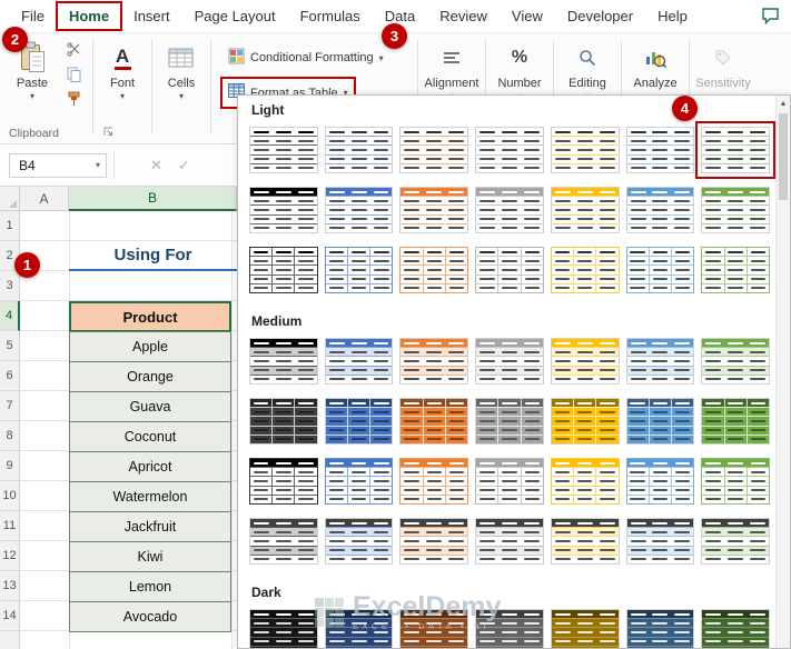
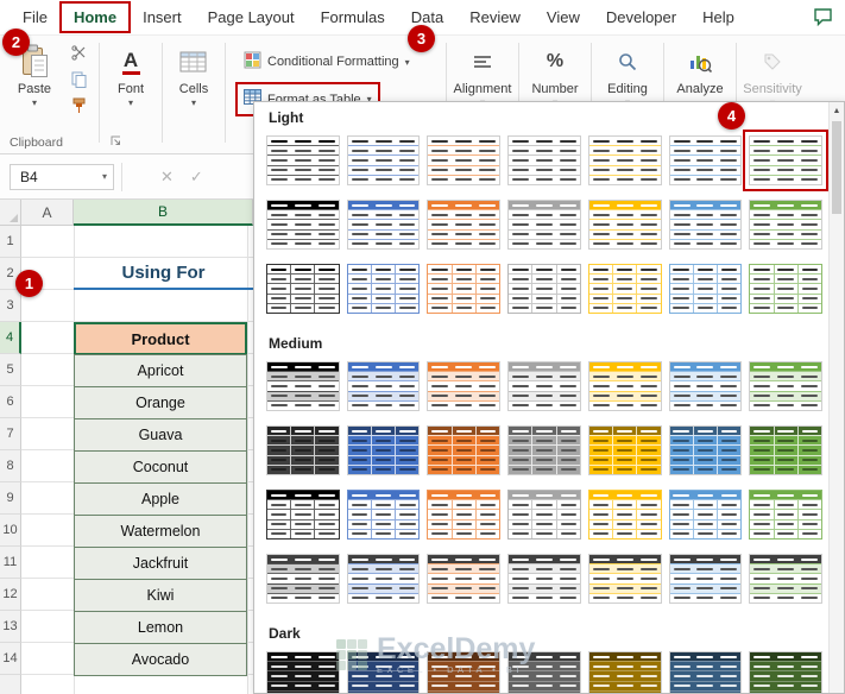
  File
  Home
  Insert
  Page Layout
  Formulas
  Data
  Review
  View
  Developer
  Help
  Paste
  ▾
  A
  Font
  ▾
  Cells
  ▾
  Conditional Formatting
  ▾
  Format as Table
  ▾
  Alignment
  %
  Number
  Editing
  Analyze
  Sensitivity
  Clipboard
  B4
  ▾
  ✕
  ✓
  A
  B
  1
  2
  3
  4
  5
  6
  7
  8
  9
  10
  11
  12
  13
  14
  Using For
  Product
- Apple
+ Apricot
  Orange
  Guava
  Coconut
- Apricot
+ Apple
  Watermelon
  Jackfruit
  Kiwi
  Lemon
  Avocado
  Light
  Medium
  Dark
  ExcelDemy
  EXCEL • DATA • BI
  1
  2
  3
  4
